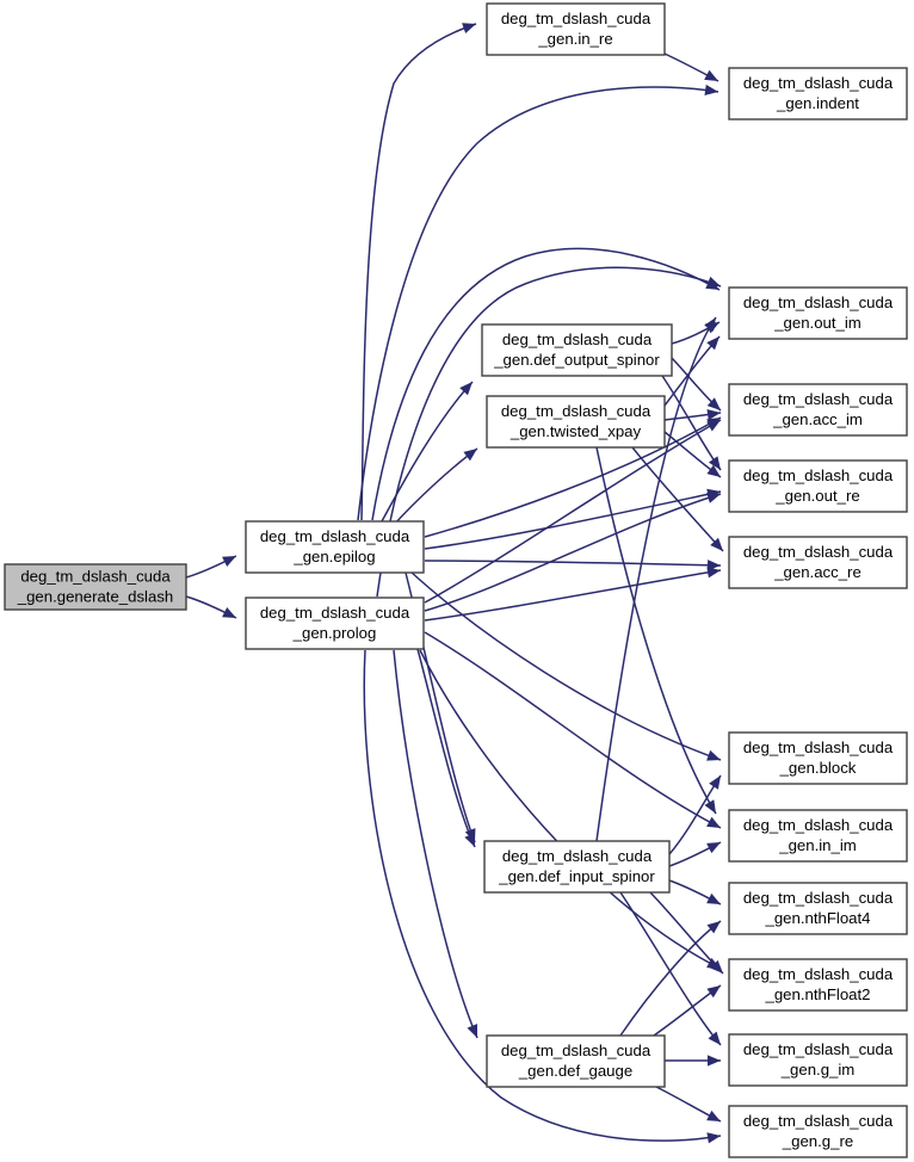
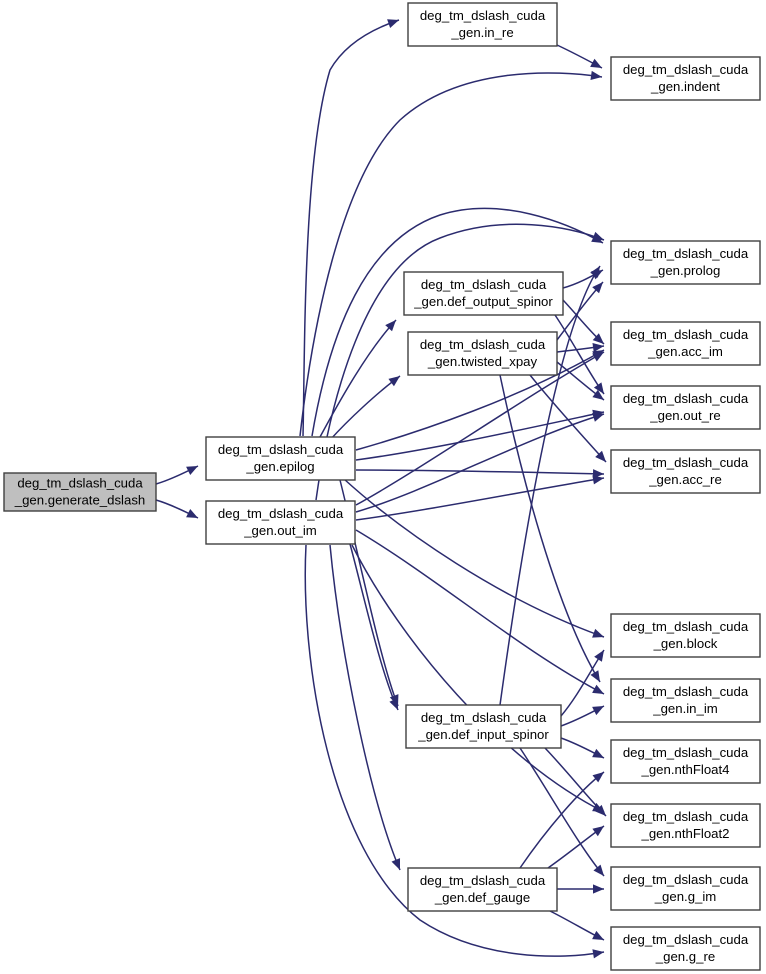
  deg_tm_dslash_cuda
  _gen.generate_dslash
  deg_tm_dslash_cuda
  _gen.epilog
  deg_tm_dslash_cuda
- _gen.prolog
+ _gen.out_im
  deg_tm_dslash_cuda
  _gen.in_re
  deg_tm_dslash_cuda
  _gen.indent
  deg_tm_dslash_cuda
  _gen.def_output_spinor
  deg_tm_dslash_cuda
  _gen.twisted_xpay
  deg_tm_dslash_cuda
- _gen.out_im
+ _gen.prolog
  deg_tm_dslash_cuda
  _gen.acc_im
  deg_tm_dslash_cuda
  _gen.out_re
  deg_tm_dslash_cuda
  _gen.acc_re
  deg_tm_dslash_cuda
  _gen.block
  deg_tm_dslash_cuda
  _gen.in_im
  deg_tm_dslash_cuda
  _gen.def_input_spinor
  deg_tm_dslash_cuda
  _gen.nthFloat4
  deg_tm_dslash_cuda
  _gen.nthFloat2
  deg_tm_dslash_cuda
  _gen.def_gauge
  deg_tm_dslash_cuda
  _gen.g_im
  deg_tm_dslash_cuda
  _gen.g_re
